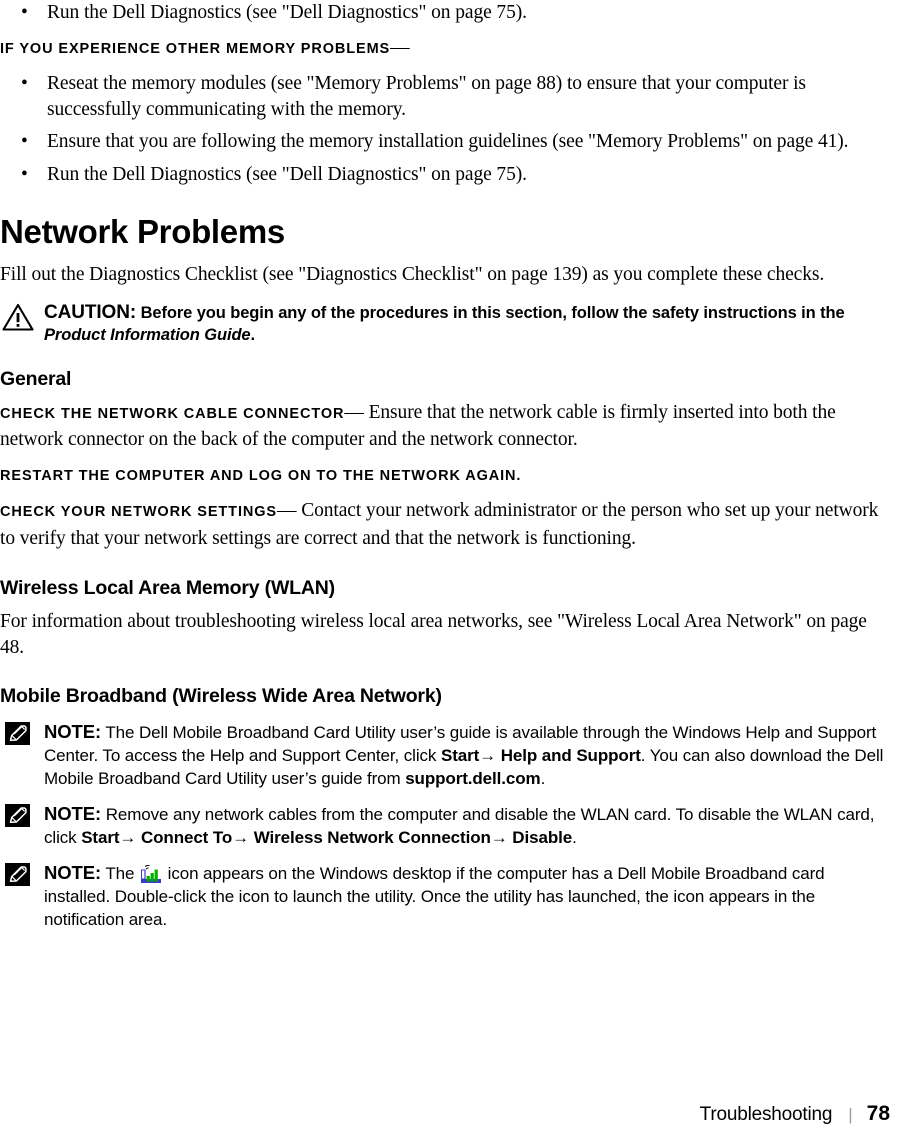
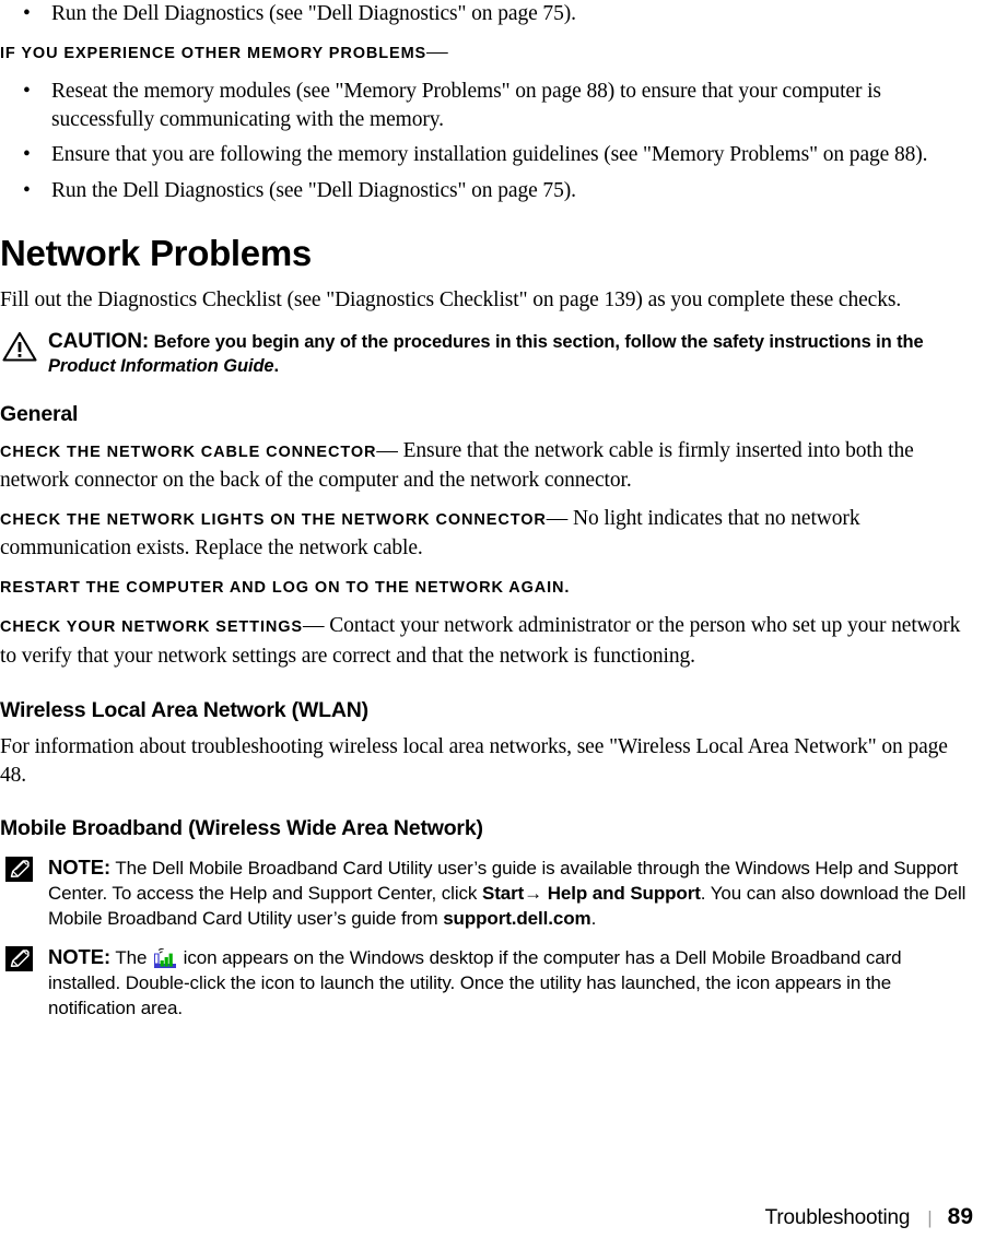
  •
  Run the Dell Diagnostics (see "Dell Diagnostics" on page 75).
  IF YOU EXPERIENCE OTHER MEMORY PROBLEMS—
  •
  Reseat the memory modules (see "Memory Problems" on page 88) to ensure that your computer is successfully communicating with the memory.
  •
- Ensure that you are following the memory installation guidelines (see "Memory Problems" on page 41).
+ Ensure that you are following the memory installation guidelines (see "Memory Problems" on page 88).
  •
  Run the Dell Diagnostics (see "Dell Diagnostics" on page 75).
  Network Problems
  Fill out the Diagnostics Checklist (see "Diagnostics Checklist" on page 139) as you complete these checks.
  CAUTION: Before you begin any of the procedures in this section, follow the safety instructions in the Product Information Guide.
  General
  CHECK THE NETWORK CABLE CONNECTOR— Ensure that the network cable is firmly inserted into both the network connector on the back of the computer and the network connector.
+ CHECK THE NETWORK LIGHTS ON THE NETWORK CONNECTOR— No light indicates that no network communication exists. Replace the network cable.
  RESTART THE COMPUTER AND LOG ON TO THE NETWORK AGAIN.
  CHECK YOUR NETWORK SETTINGS— Contact your network administrator or the person who set up your network to verify that your network settings are correct and that the network is functioning.
- Wireless Local Area Memory (WLAN)
+ Wireless Local Area Network (WLAN)
  For information about troubleshooting wireless local area networks, see "Wireless Local Area Network" on page 48.
  Mobile Broadband (Wireless Wide Area Network)
  NOTE: The Dell Mobile Broadband Card Utility user’s guide is available through the Windows Help and Support Center. To access the Help and Support Center, click Start→ Help and Support. You can also download the Dell Mobile Broadband Card Utility user’s guide from support.dell.com.
- NOTE: Remove any network cables from the computer and disable the WLAN card. To disable the WLAN card, click Start→ Connect To→ Wireless Network Connection→ Disable.
  NOTE: The icon appears on the Windows desktop if the computer has a Dell Mobile Broadband card installed. Double-click the icon to launch the utility. Once the utility has launched, the icon appears in the notification area.
- Troubleshooting | 78
+ Troubleshooting | 89
